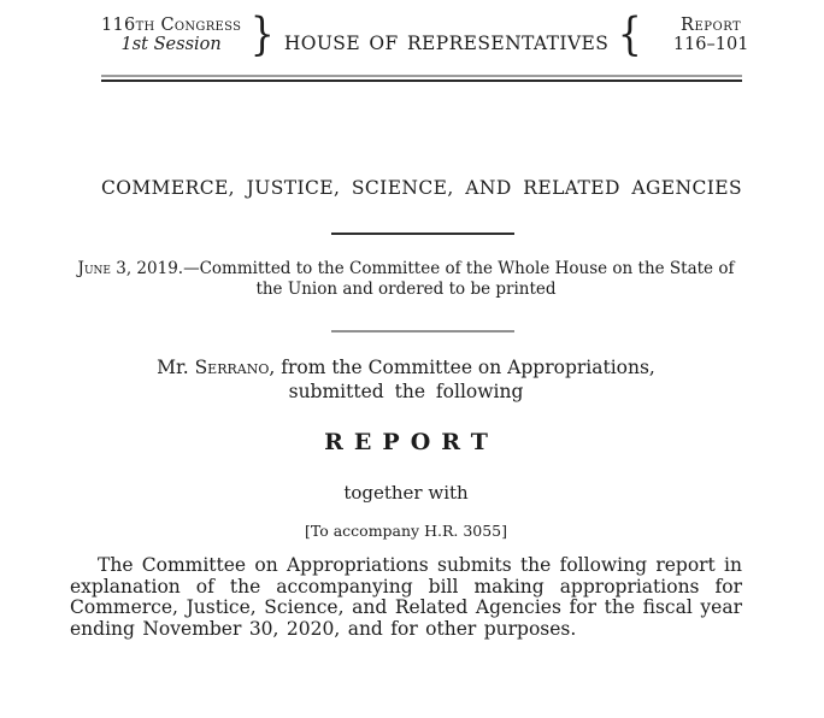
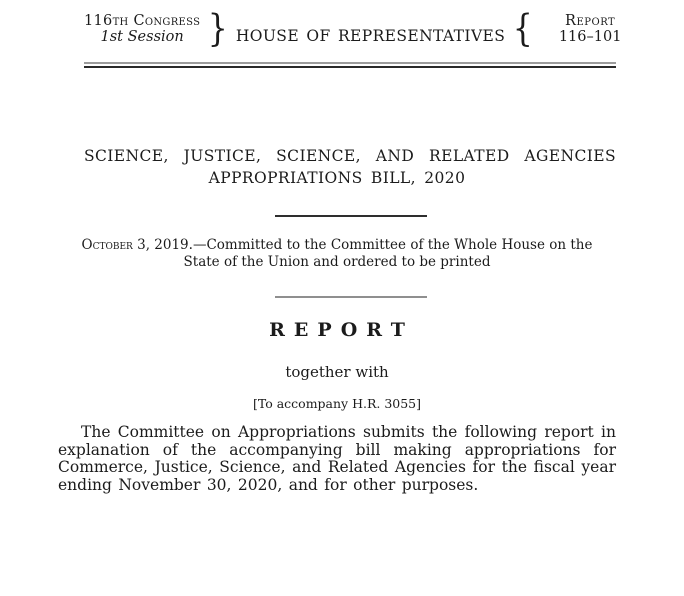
  116th Congress
  1st Session
  }
  HOUSE OF REPRESENTATIVES
  {
  Report
  116–101
- COMMERCE, JUSTICE, SCIENCE, AND RELATED AGENCIES
+ SCIENCE, JUSTICE, SCIENCE, AND RELATED AGENCIES
+ APPROPRIATIONS BILL, 2020
- June 3, 2019.—Committed to the Committee of the Whole House on the State of the Union and ordered to be printed
+ October 3, 2019.—Committed to the Committee of the Whole House on the State of the Union and ordered to be printed
- Mr. Serrano, from the Committee on Appropriations,
- submitted the following
  REPORT
  together with
  [To accompany H.R. 3055]
  The Committee on Appropriations submits the following report in explanation of the accompanying bill making appropriations for Commerce, Justice, Science, and Related Agencies for the fiscal year ending November 30, 2020, and for other purposes.
